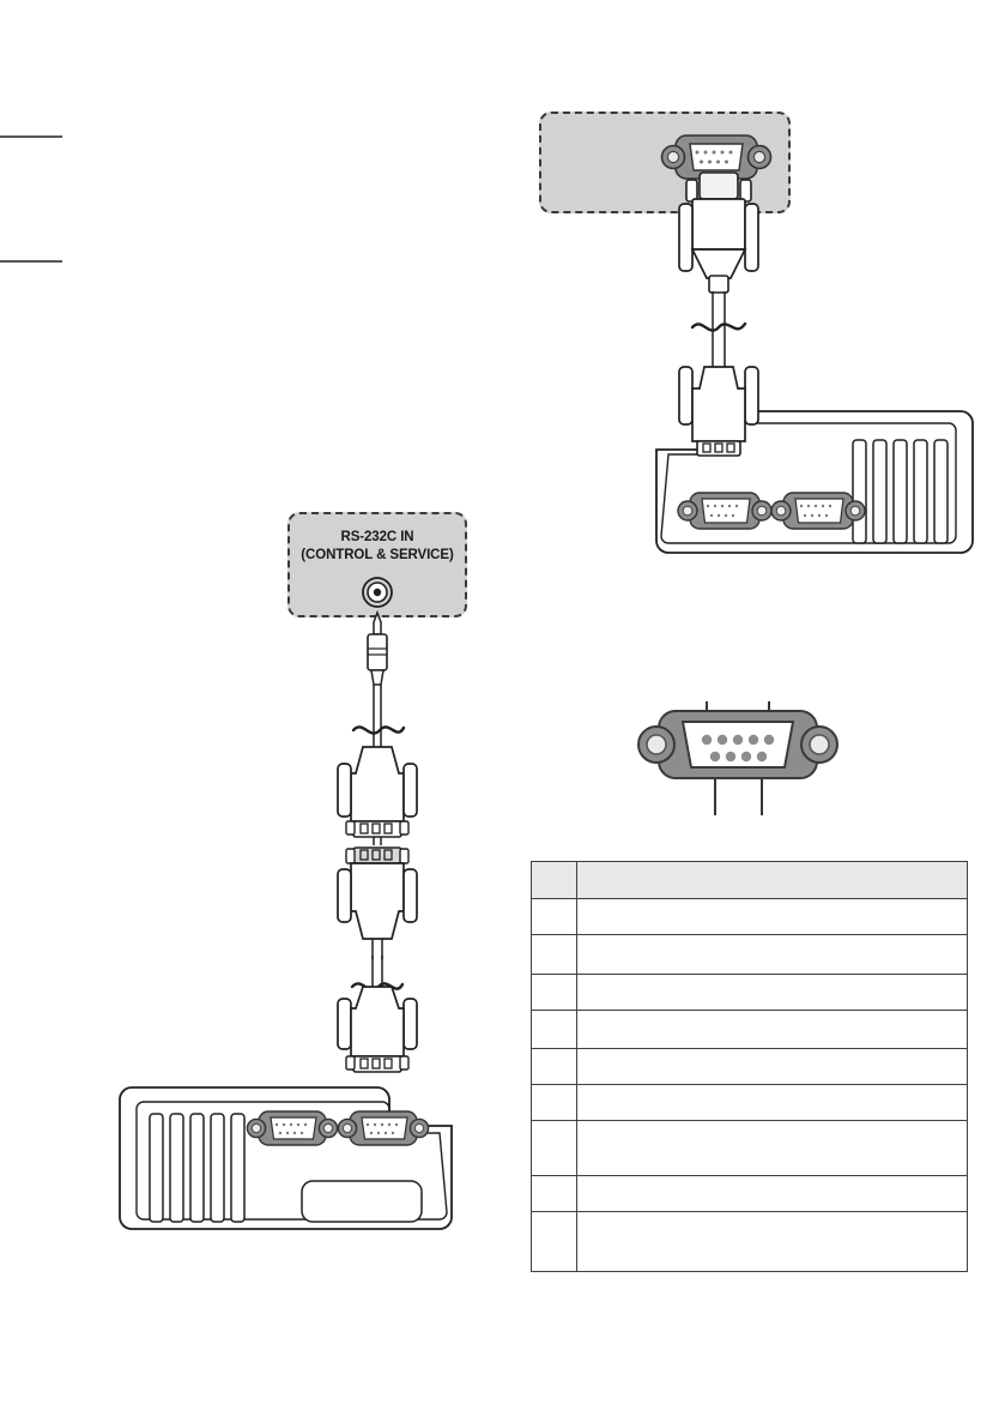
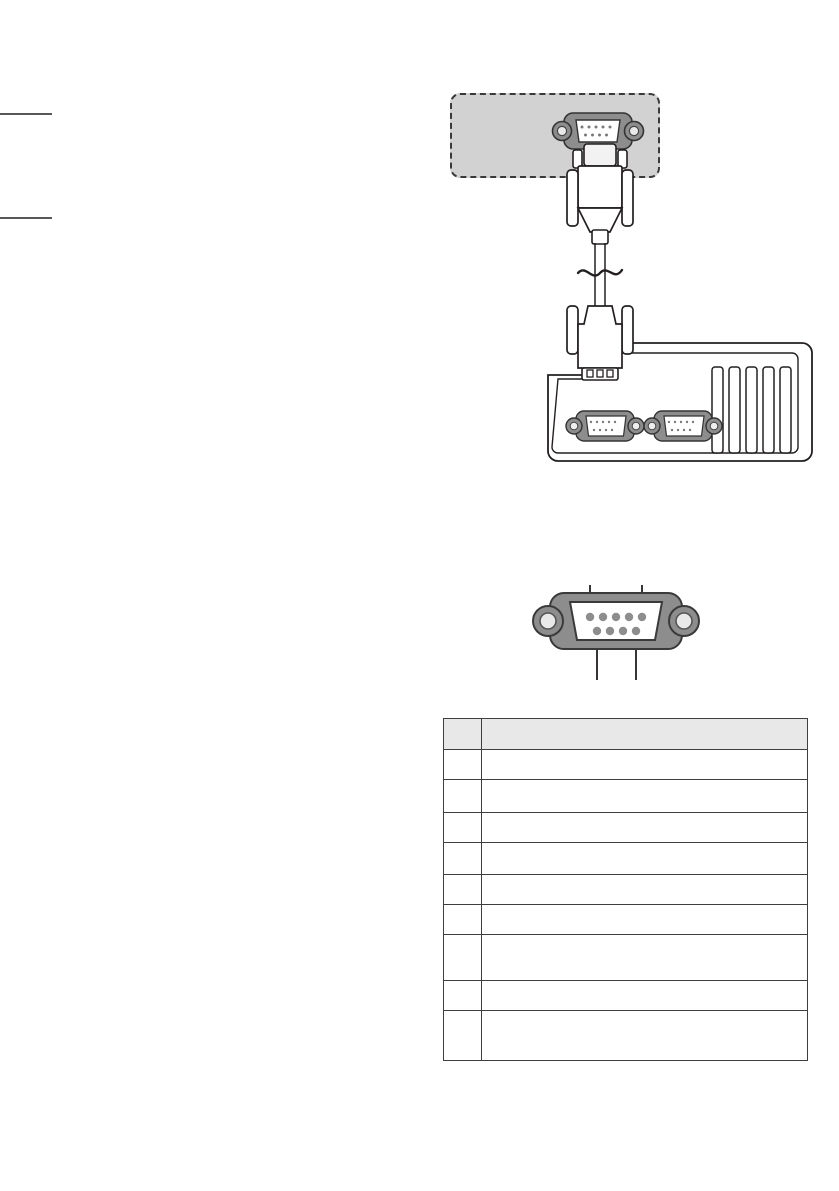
- RS-232C IN
- (CONTROL & SERVICE)
